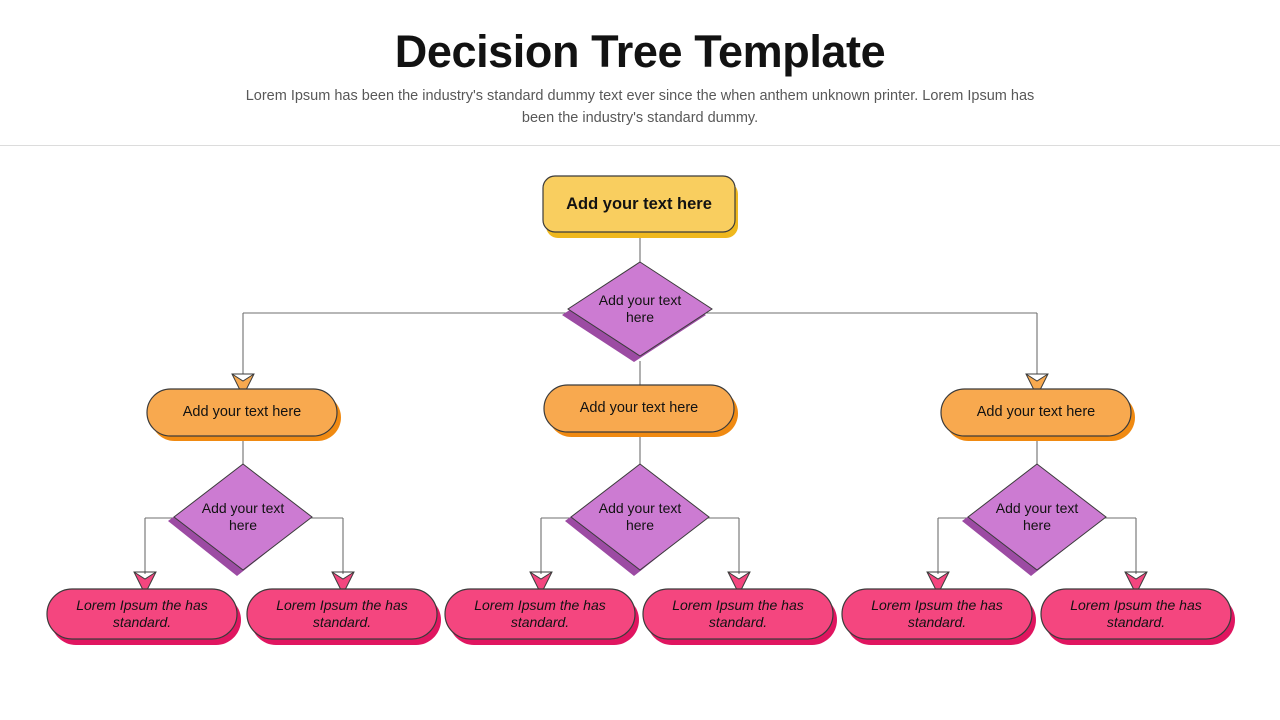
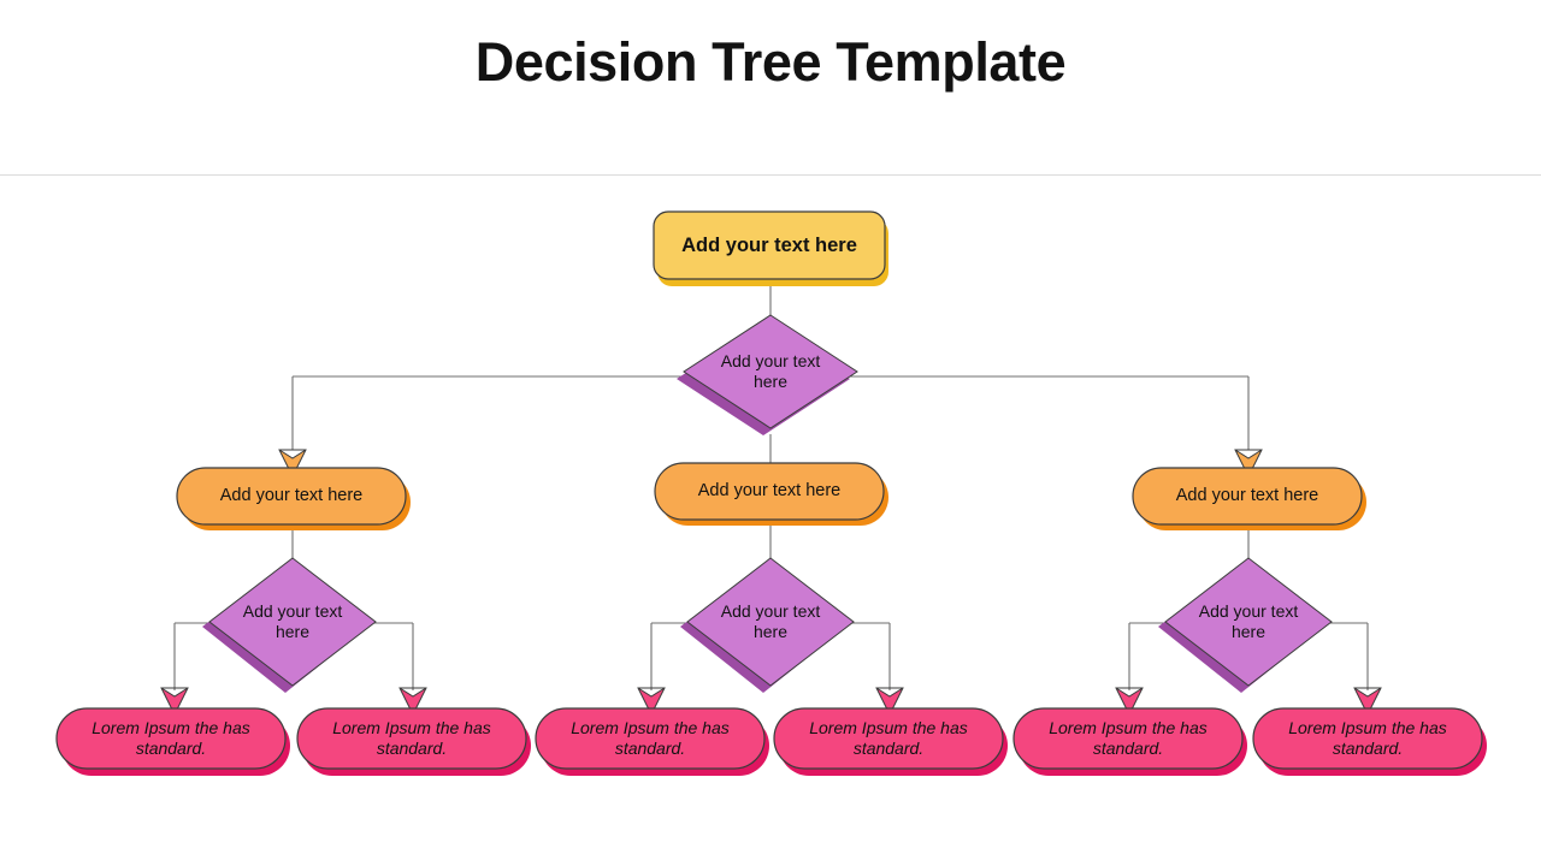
  Decision Tree Template
- Lorem Ipsum has been the industry's standard dummy text ever since the when anthem unknown printer. Lorem Ipsum has been the industry's standard dummy.
  Add your text here
  Add your text here
  Add your text here
  Add your text here
  Add your text here
  Add your text here
  Add your text here
  Add your text here
  Lorem Ipsum the has standard.
  Lorem Ipsum the has standard.
  Lorem Ipsum the has standard.
  Lorem Ipsum the has standard.
  Lorem Ipsum the has standard.
  Lorem Ipsum the has standard.
